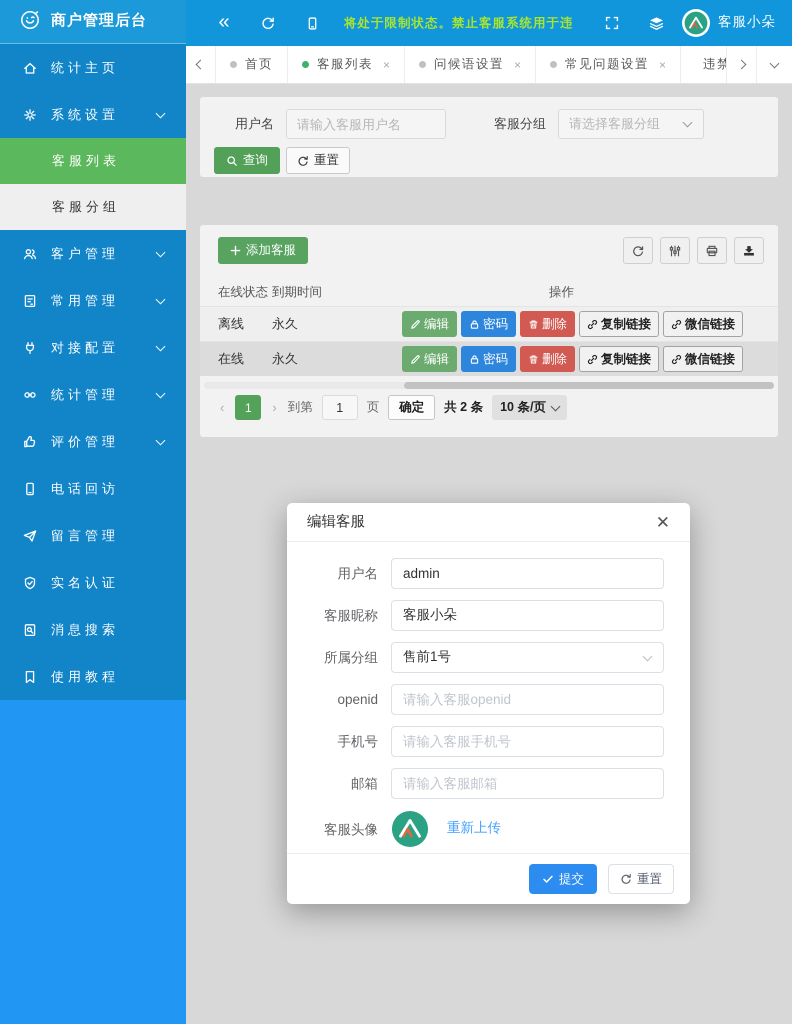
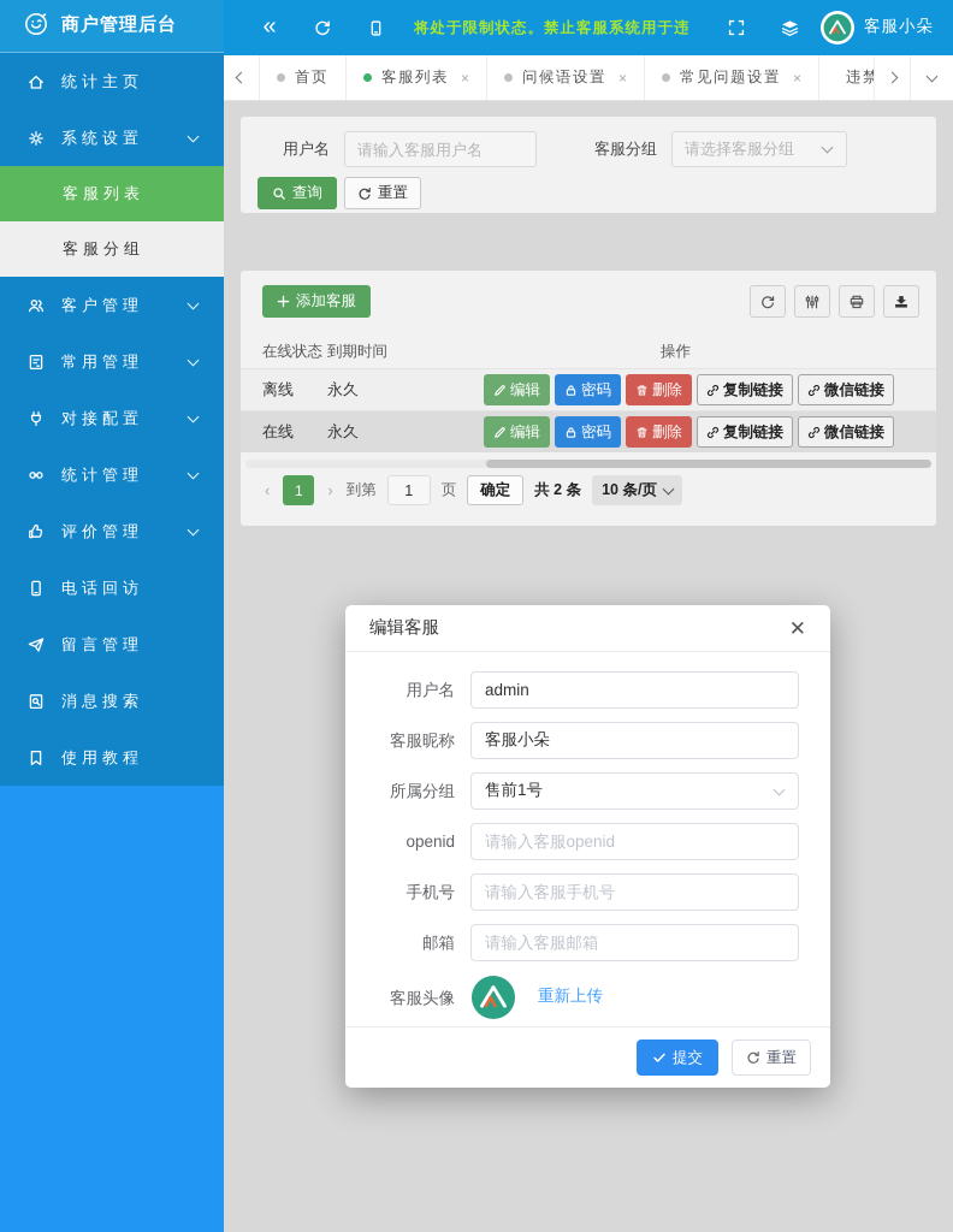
  商户管理后台
  统计主页
  系统设置
  客服列表
  客服分组
  客户管理
  常用管理
  对接配置
  统计管理
  评价管理
  电话回访
  留言管理
- 实名认证
  消息搜索
  使用教程
  «
  将处于限制状态。禁止客服系统用于违
  客服小朵
  首页
  客服列表
  ×
  问候语设置
  ×
  常见问题设置
  ×
  用户名
  请输入客服用户名
  客服分组
  请选择客服分组
  查询
  重置
  添加客服
  在线状态
  到期时间
  操作
  离线
  永久
  编辑
  密码
  删除
  复制链接
  微信链接
  在线
  永久
  编辑
  密码
  删除
  复制链接
  微信链接
  ‹
  1
  ›
  到第
  1
  页
  确定
  共 2 条
  10 条/页
  编辑客服
  ✕
  用户名
  admin
  客服昵称
  客服小朵
  所属分组
  售前1号
  openid
  请输入客服openid
  手机号
  请输入客服手机号
  邮箱
  请输入客服邮箱
  客服头像
  重新上传
  提交
  重置
